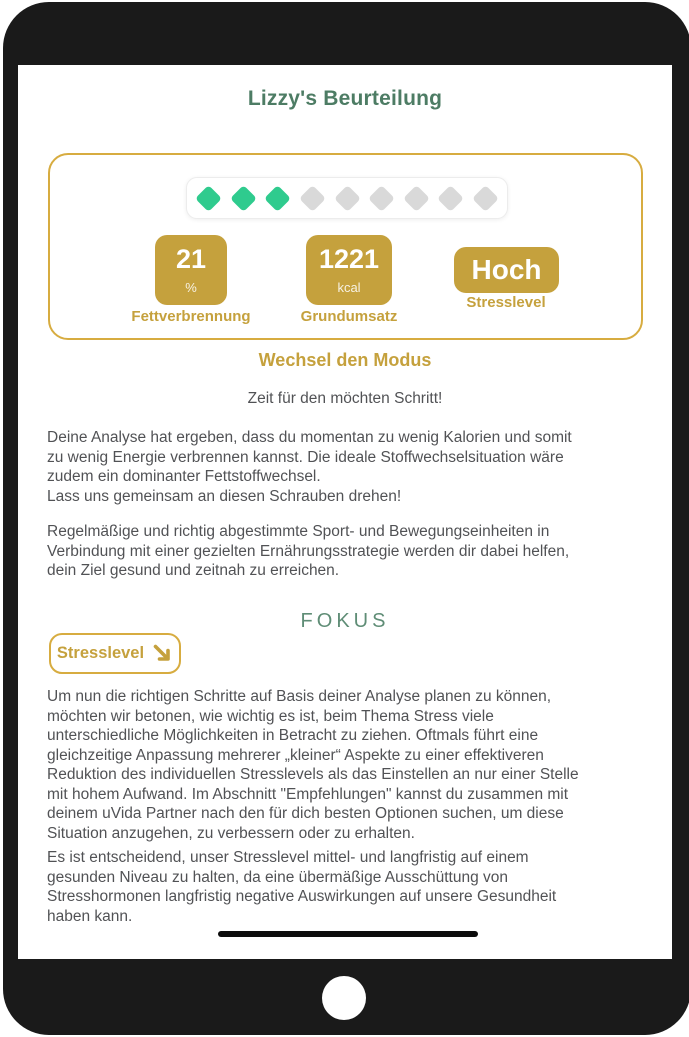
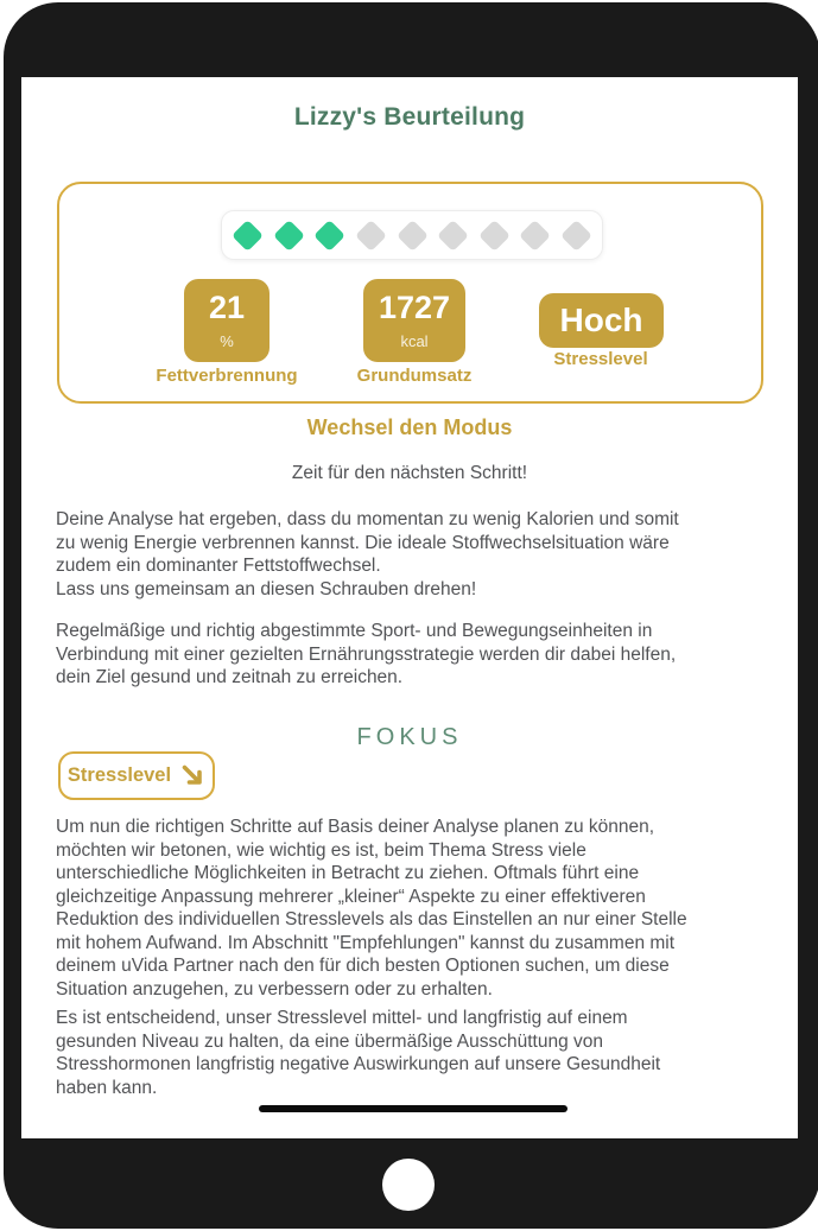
  Lizzy's Beurteilung
  21
  %
- 1221
+ 1727
  kcal
  Hoch
  Fettverbrennung
  Grundumsatz
  Stresslevel
  Wechsel den Modus
- Zeit für den möchten Schritt!
+ Zeit für den nächsten Schritt!
  Deine Analyse hat ergeben, dass du momentan zu wenig Kalorien und somit
  zu wenig Energie verbrennen kannst. Die ideale Stoffwechselsituation wäre
  zudem ein dominanter Fettstoffwechsel.
  Lass uns gemeinsam an diesen Schrauben drehen!
  Regelmäßige und richtig abgestimmte Sport- und Bewegungseinheiten in
  Verbindung mit einer gezielten Ernährungsstrategie werden dir dabei helfen,
  dein Ziel gesund und zeitnah zu erreichen.
  FOKUS
  Stresslevel
  Um nun die richtigen Schritte auf Basis deiner Analyse planen zu können,
  möchten wir betonen, wie wichtig es ist, beim Thema Stress viele
  unterschiedliche Möglichkeiten in Betracht zu ziehen. Oftmals führt eine
  gleichzeitige Anpassung mehrerer „kleiner“ Aspekte zu einer effektiveren
  Reduktion des individuellen Stresslevels als das Einstellen an nur einer Stelle
  mit hohem Aufwand. Im Abschnitt "Empfehlungen" kannst du zusammen mit
  deinem uVida Partner nach den für dich besten Optionen suchen, um diese
  Situation anzugehen, zu verbessern oder zu erhalten.
  Es ist entscheidend, unser Stresslevel mittel- und langfristig auf einem
  gesunden Niveau zu halten, da eine übermäßige Ausschüttung von
  Stresshormonen langfristig negative Auswirkungen auf unsere Gesundheit
  haben kann.
